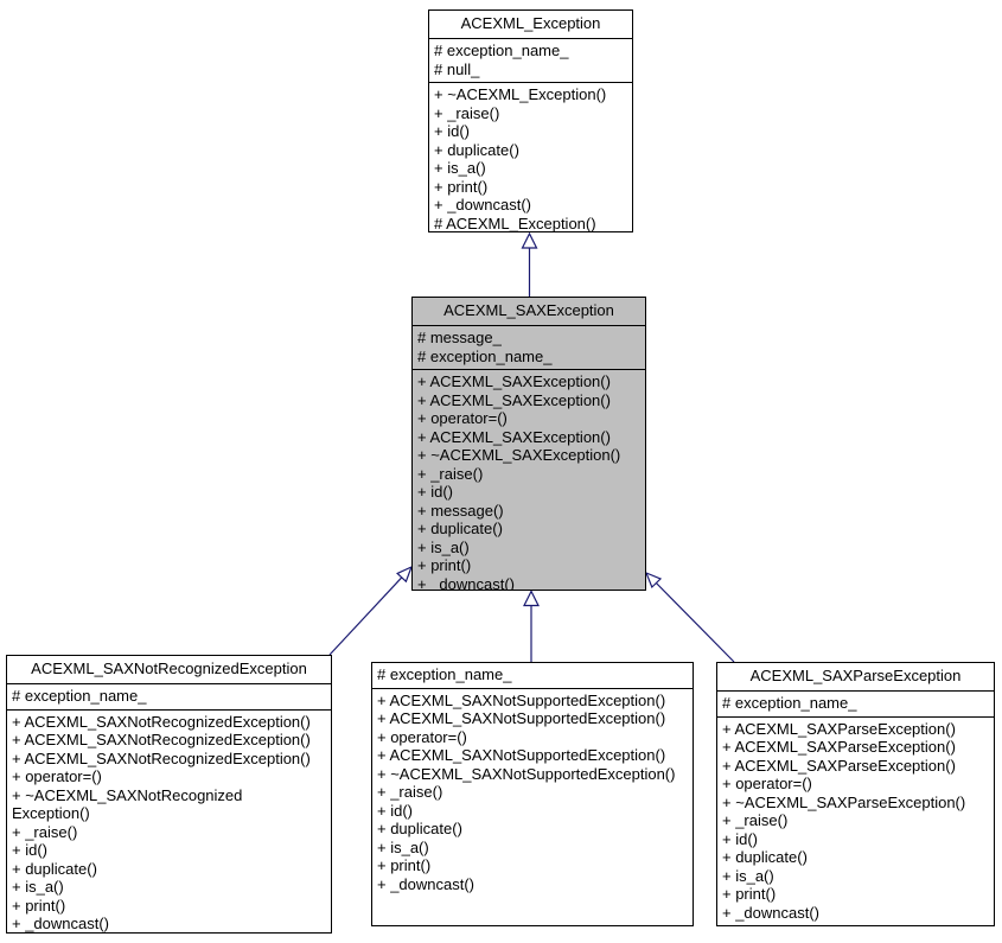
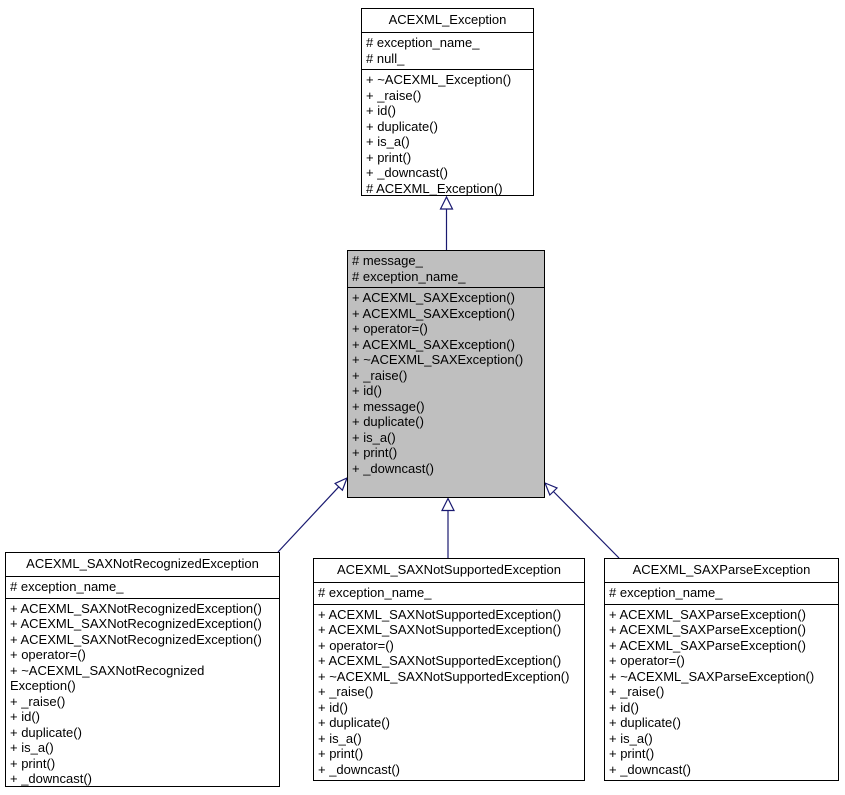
  ACEXML_Exception
  # exception_name_
  # null_
  + ~ACEXML_Exception()
  + _raise()
  + id()
  + duplicate()
  + is_a()
  + print()
  + _downcast()
  # ACEXML_Exception()
- ACEXML_SAXException
  # message_
  # exception_name_
  + ACEXML_SAXException()
  + ACEXML_SAXException()
  + operator=()
  + ACEXML_SAXException()
  + ~ACEXML_SAXException()
  + _raise()
  + id()
  + message()
  + duplicate()
  + is_a()
  + print()
  + _downcast()
  ACEXML_SAXNotRecognizedException
  # exception_name_
  + ACEXML_SAXNotRecognizedException()
  + ACEXML_SAXNotRecognizedException()
  + ACEXML_SAXNotRecognizedException()
  + operator=()
  + ~ACEXML_SAXNotRecognized
  Exception()
  + _raise()
  + id()
  + duplicate()
  + is_a()
  + print()
  + _downcast()
+ ACEXML_SAXNotSupportedException
  # exception_name_
  + ACEXML_SAXNotSupportedException()
  + ACEXML_SAXNotSupportedException()
  + operator=()
  + ACEXML_SAXNotSupportedException()
  + ~ACEXML_SAXNotSupportedException()
  + _raise()
  + id()
  + duplicate()
  + is_a()
  + print()
  + _downcast()
  ACEXML_SAXParseException
  # exception_name_
  + ACEXML_SAXParseException()
  + ACEXML_SAXParseException()
  + ACEXML_SAXParseException()
  + operator=()
  + ~ACEXML_SAXParseException()
  + _raise()
  + id()
  + duplicate()
  + is_a()
  + print()
  + _downcast()
